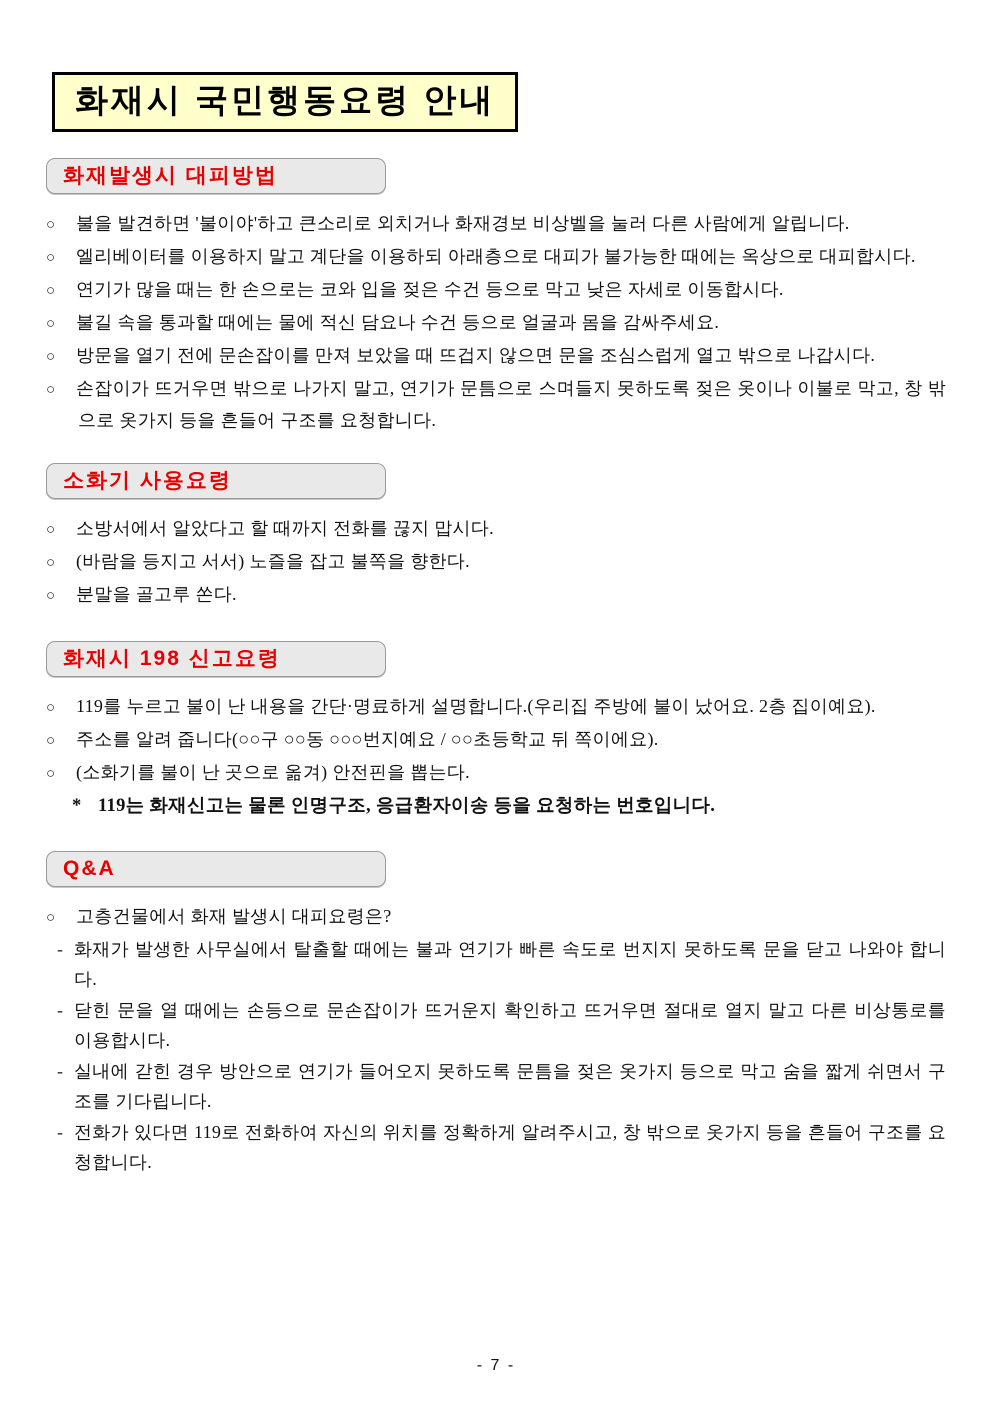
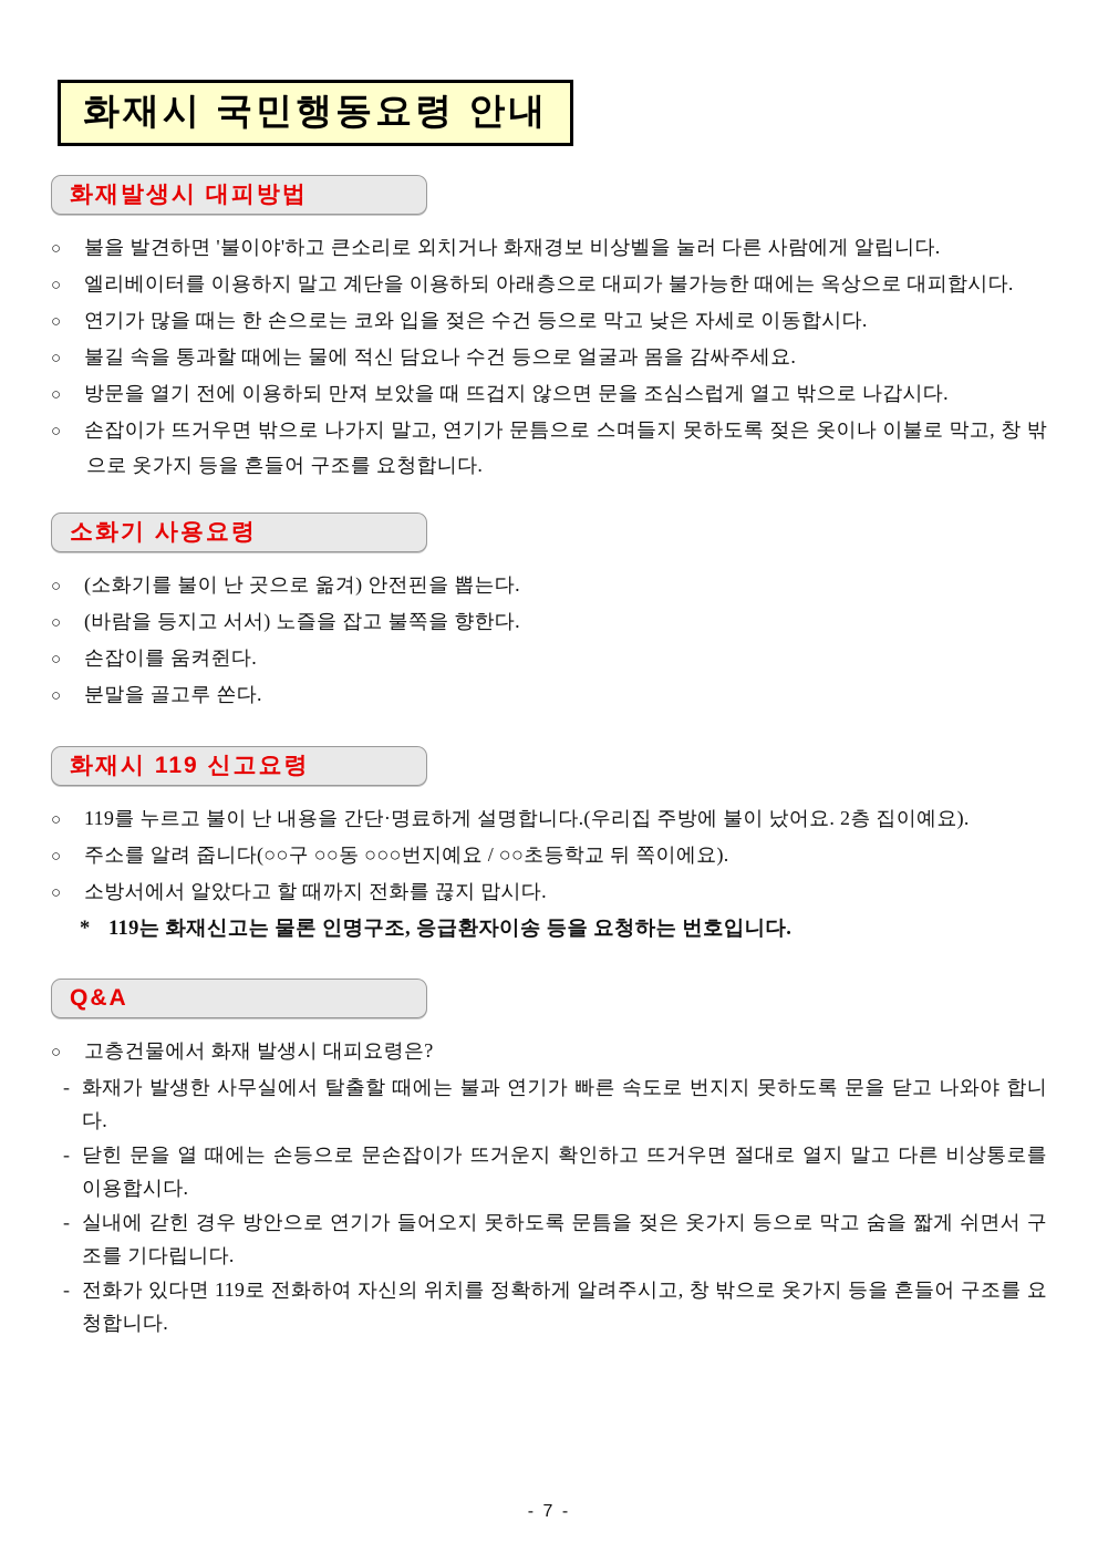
  화재시 국민행동요령 안내
  화재발생시 대피방법
  ○ 불을 발견하면 '불이야'하고 큰소리로 외치거나 화재경보 비상벨을 눌러 다른 사람에게 알립니다.
  ○ 엘리베이터를 이용하지 말고 계단을 이용하되 아래층으로 대피가 불가능한 때에는 옥상으로 대피합시다.
  ○ 연기가 많을 때는 한 손으로는 코와 입을 젖은 수건 등으로 막고 낮은 자세로 이동합시다.
  ○ 불길 속을 통과할 때에는 물에 적신 담요나 수건 등으로 얼굴과 몸을 감싸주세요.
- ○ 방문을 열기 전에 문손잡이를 만져 보았을 때 뜨겁지 않으면 문을 조심스럽게 열고 밖으로 나갑시다.
+ ○ 방문을 열기 전에 이용하되 만져 보았을 때 뜨겁지 않으면 문을 조심스럽게 열고 밖으로 나갑시다.
  ○ 손잡이가 뜨거우면 밖으로 나가지 말고, 연기가 문틈으로 스며들지 못하도록 젖은 옷이나 이불로 막고, 창 밖으로 옷가지 등을 흔들어 구조를 요청합니다.
  소화기 사용요령
- ○ 소방서에서 알았다고 할 때까지 전화를 끊지 맙시다.
+ ○ (소화기를 불이 난 곳으로 옮겨) 안전핀을 뽑는다.
  ○ (바람을 등지고 서서) 노즐을 잡고 불쪽을 향한다.
+ ○ 손잡이를 움켜쥔다.
  ○ 분말을 골고루 쏜다.
- 화재시 198 신고요령
+ 화재시 119 신고요령
  ○ 119를 누르고 불이 난 내용을 간단·명료하게 설명합니다.(우리집 주방에 불이 났어요. 2층 집이예요).
  ○ 주소를 알려 줍니다(○○구 ○○동 ○○○번지예요 / ○○초등학교 뒤 쪽이에요).
- ○ (소화기를 불이 난 곳으로 옮겨) 안전핀을 뽑는다.
+ ○ 소방서에서 알았다고 할 때까지 전화를 끊지 맙시다.
  * 119는 화재신고는 물론 인명구조, 응급환자이송 등을 요청하는 번호입니다.
  Q&A
  ○ 고층건물에서 화재 발생시 대피요령은?
  - 화재가 발생한 사무실에서 탈출할 때에는 불과 연기가 빠른 속도로 번지지 못하도록 문을 닫고 나와야 합니다.
  - 닫힌 문을 열 때에는 손등으로 문손잡이가 뜨거운지 확인하고 뜨거우면 절대로 열지 말고 다른 비상통로를 이용합시다.
  - 실내에 갇힌 경우 방안으로 연기가 들어오지 못하도록 문틈을 젖은 옷가지 등으로 막고 숨을 짧게 쉬면서 구조를 기다립니다.
  - 전화가 있다면 119로 전화하여 자신의 위치를 정확하게 알려주시고, 창 밖으로 옷가지 등을 흔들어 구조를 요청합니다.
  - 7 -
